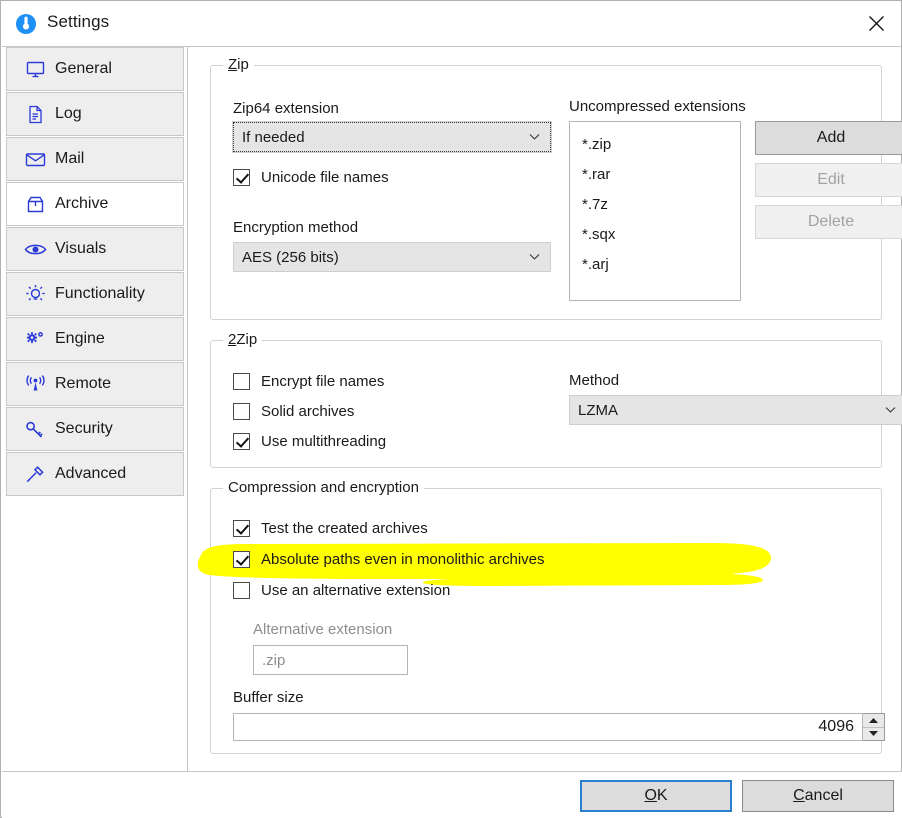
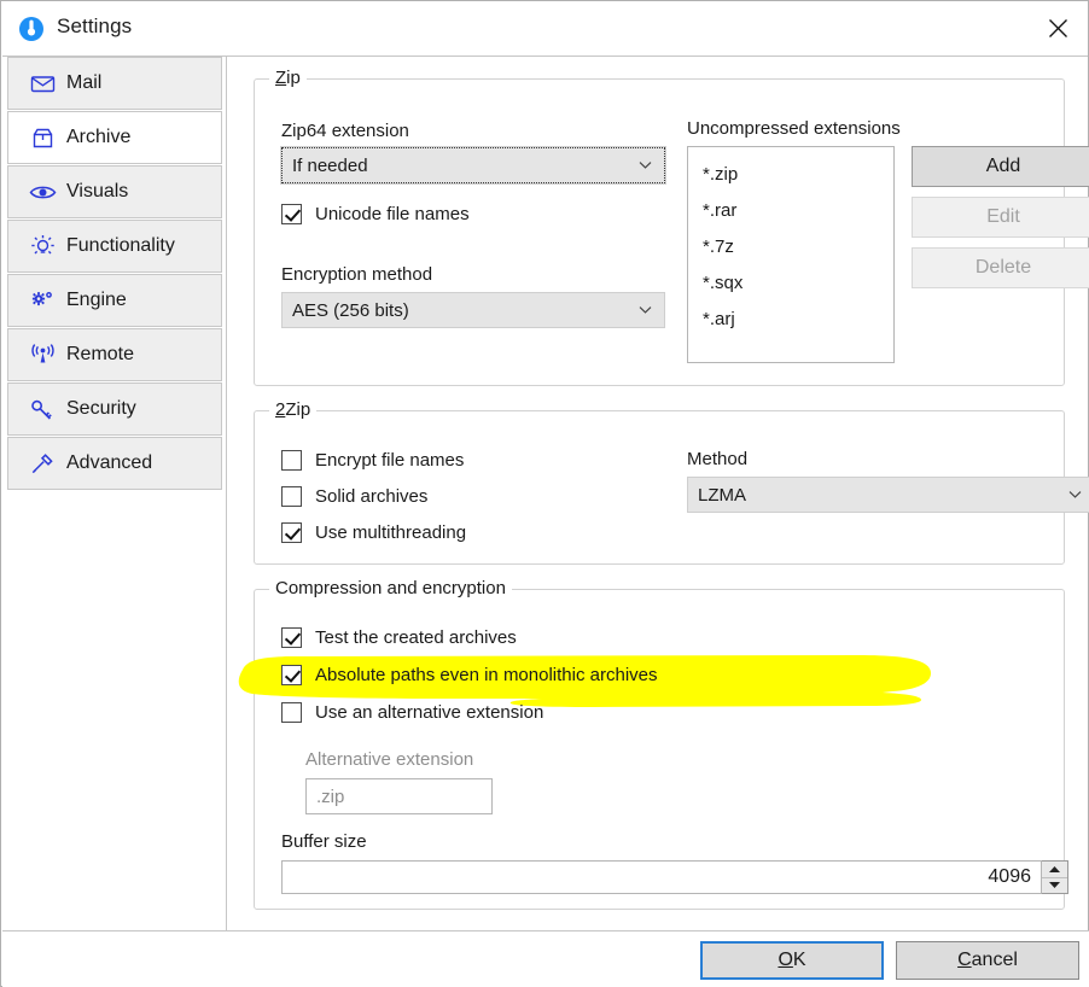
  Settings
- General
- Log
  Mail
  Archive
  Visuals
  Functionality
  Engine
  Remote
  Security
  Advanced
  Zip
  Zip64 extension
  If needed
  Unicode file names
  Encryption method
  AES (256 bits)
  Uncompressed extensions
  *.zip
  *.rar
  *.7z
  *.sqx
  *.arj
  Add
  Edit
  Delete
  2Zip
  Encrypt file names
  Solid archives
  Use multithreading
  Method
  LZMA
  Compression and encryption
  Test the created archives
  Absolute paths even in monolithic archives
  Use an alternative extension
  Alternative extension
  .zip
  Buffer size
  4096
  O
  K
  C
  ancel
